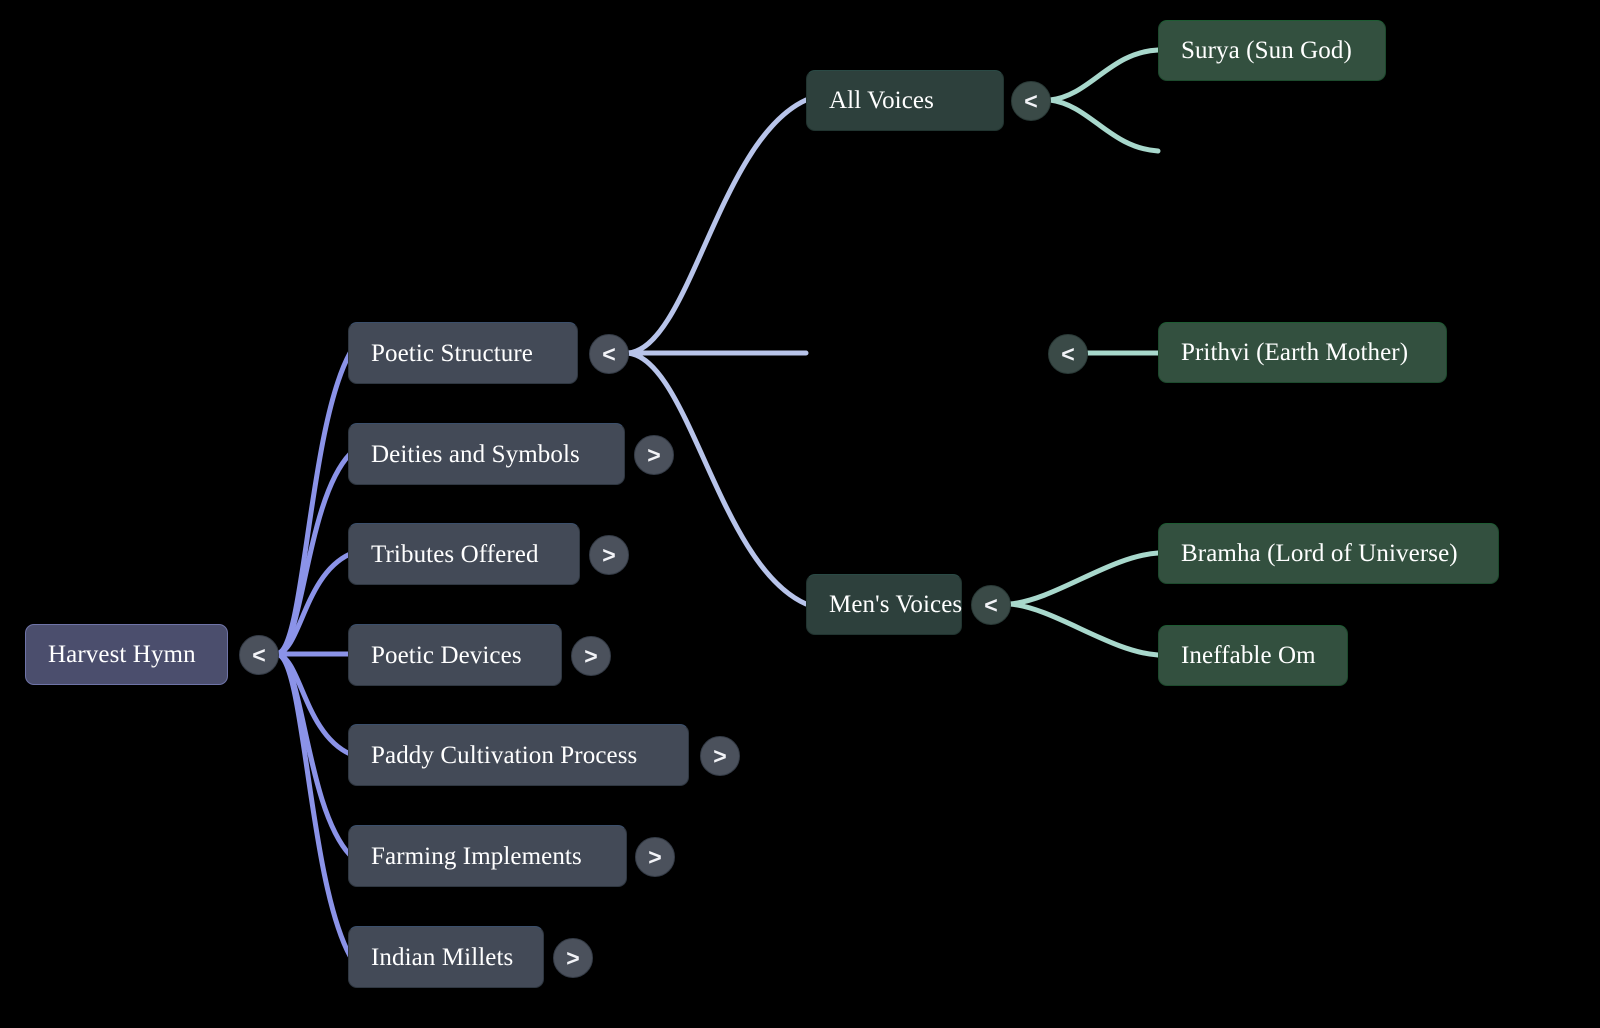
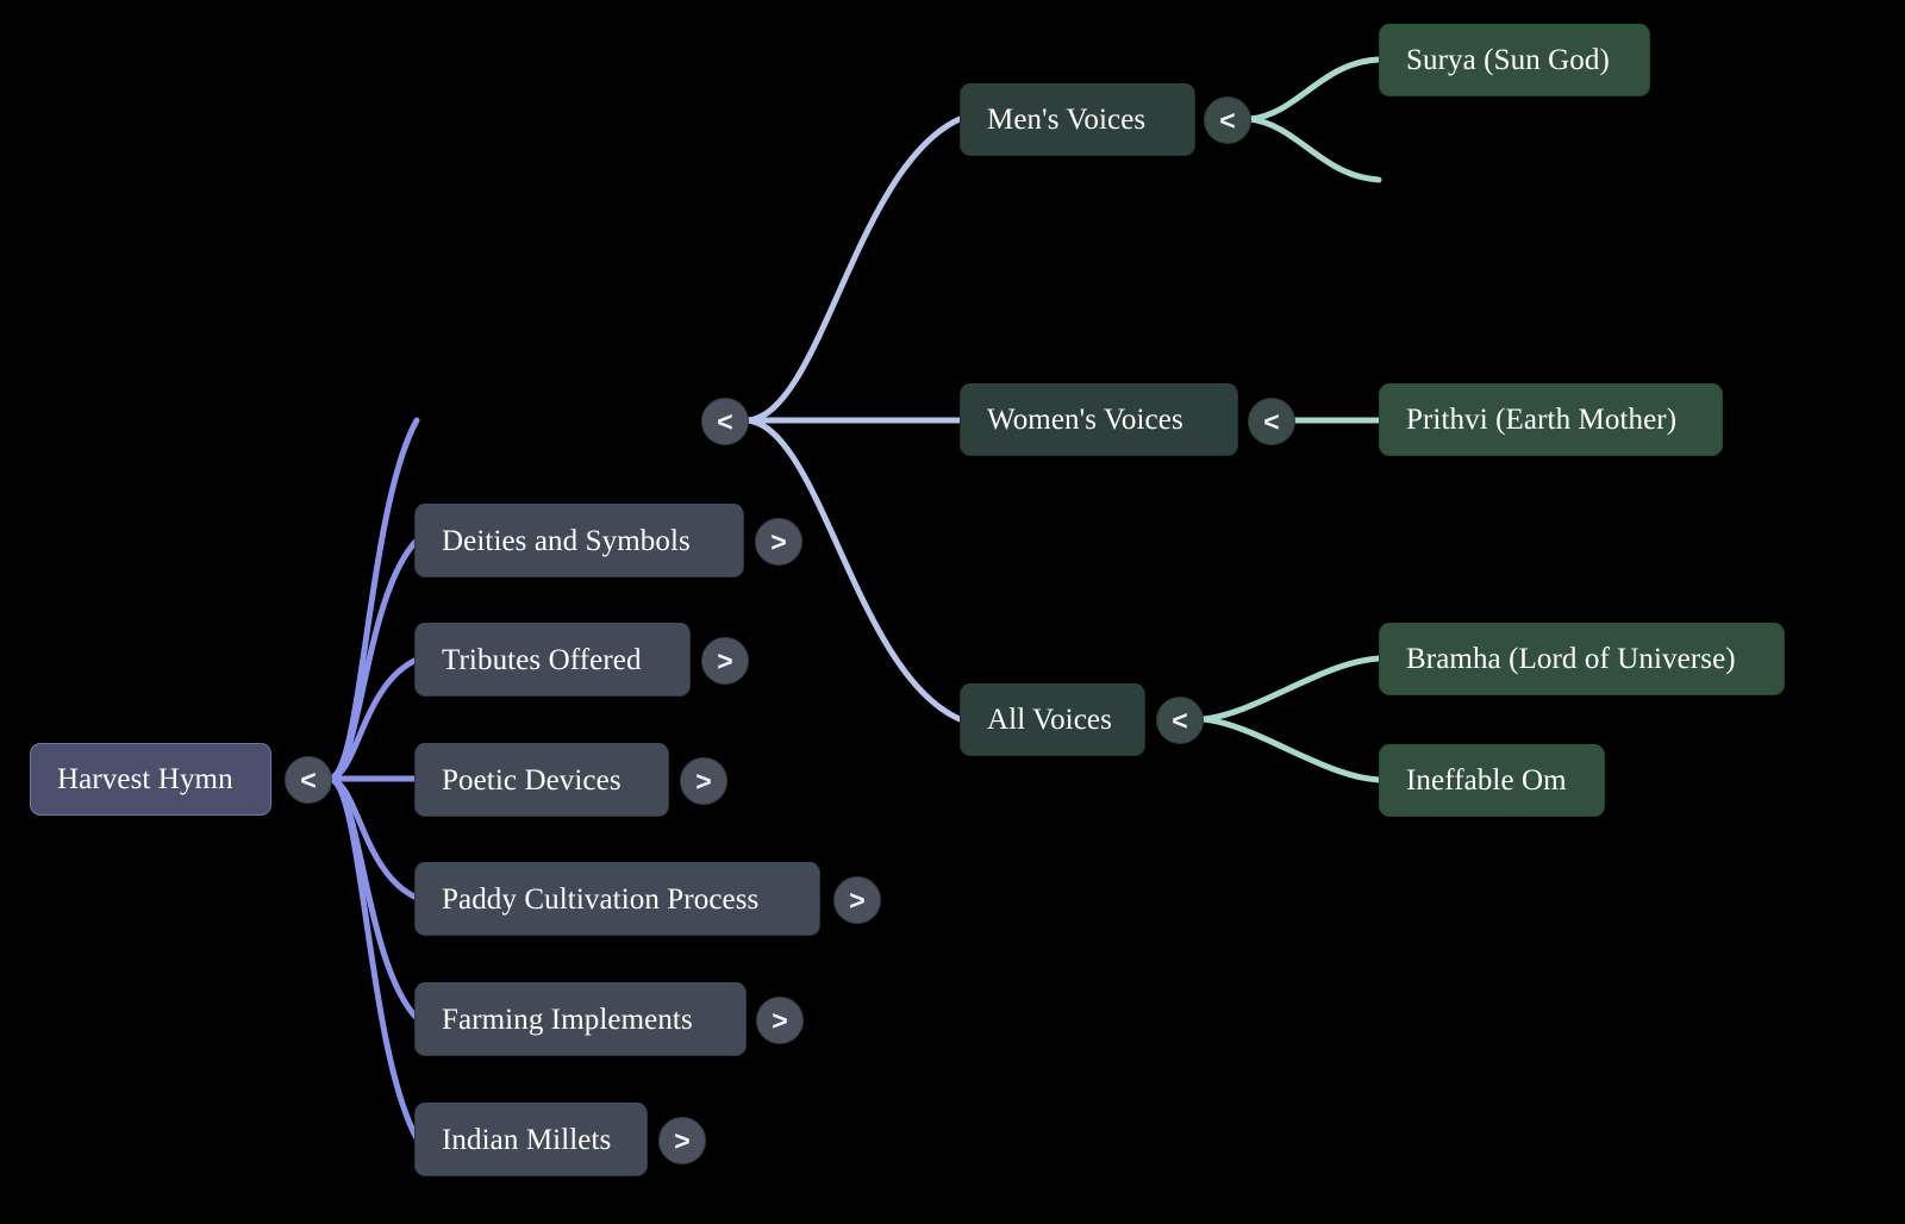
  Harvest Hymn
  <
- Poetic Structure
  <
  Deities and Symbols
  >
  Tributes Offered
  >
  Poetic Devices
  >
  Paddy Cultivation Process
  >
  Farming Implements
  >
  Indian Millets
  >
- All Voices
+ Men's Voices
  <
+ Women's Voices
  <
- Men's Voices
+ All Voices
  <
  Surya (Sun God)
  Prithvi (Earth Mother)
  Bramha (Lord of Universe)
  Ineffable Om
